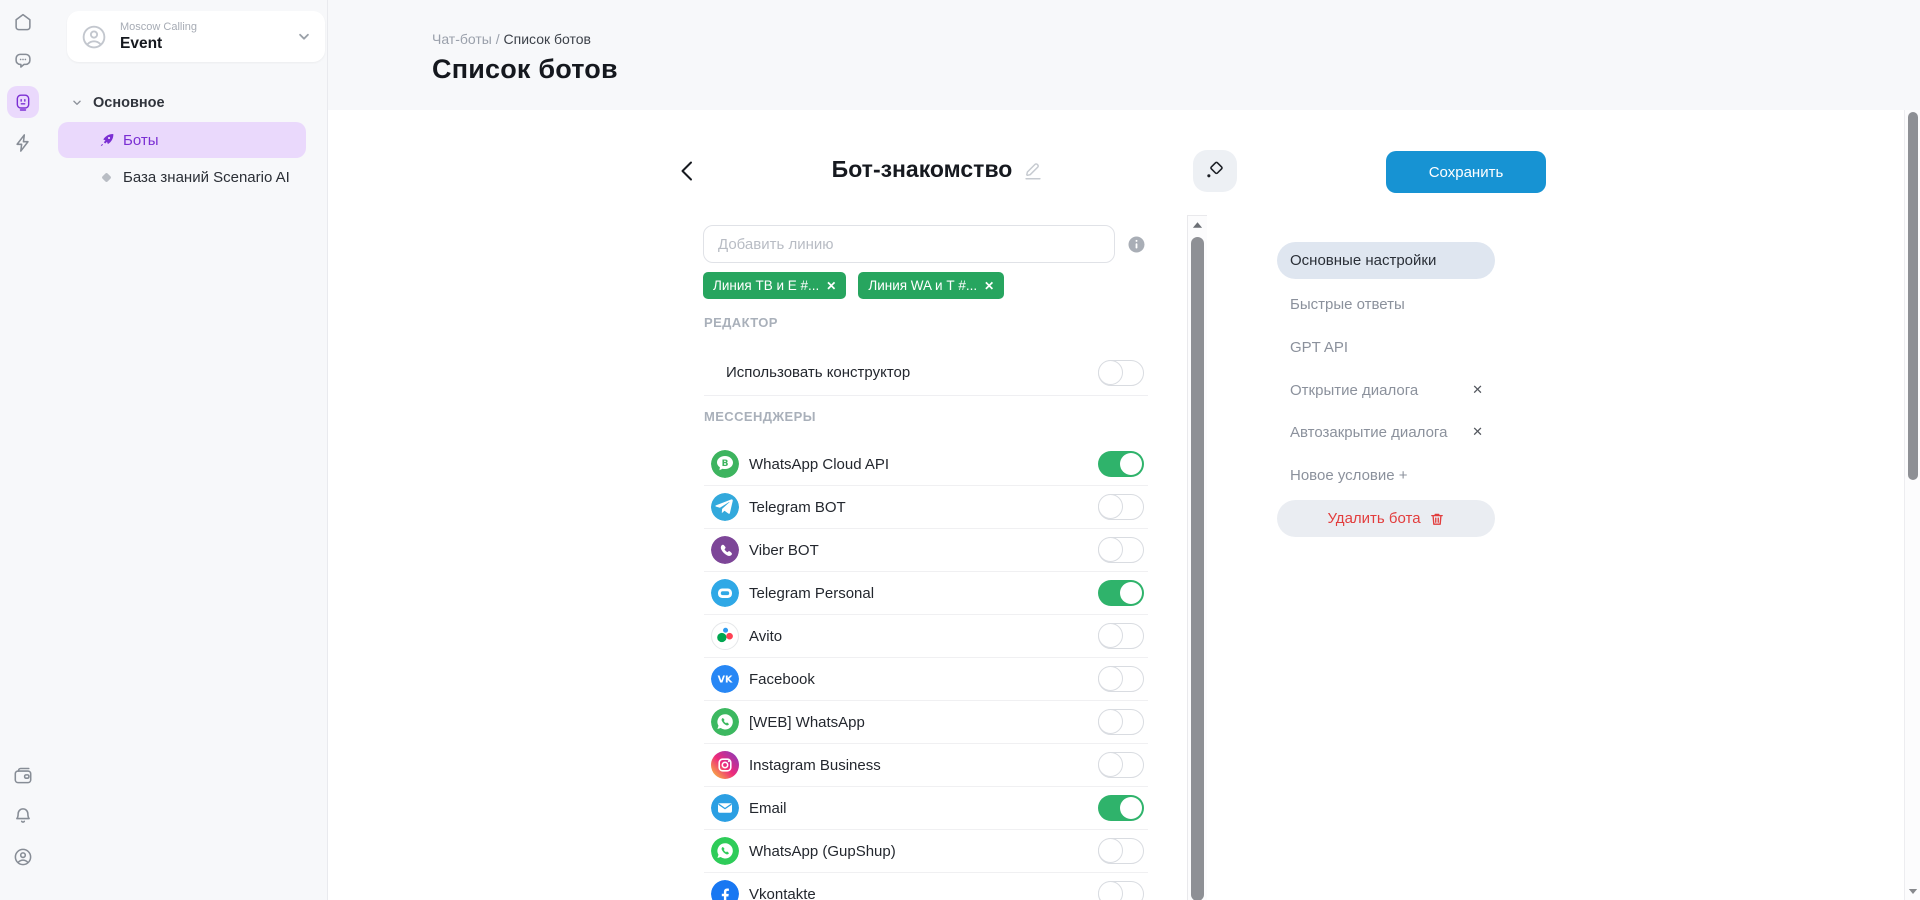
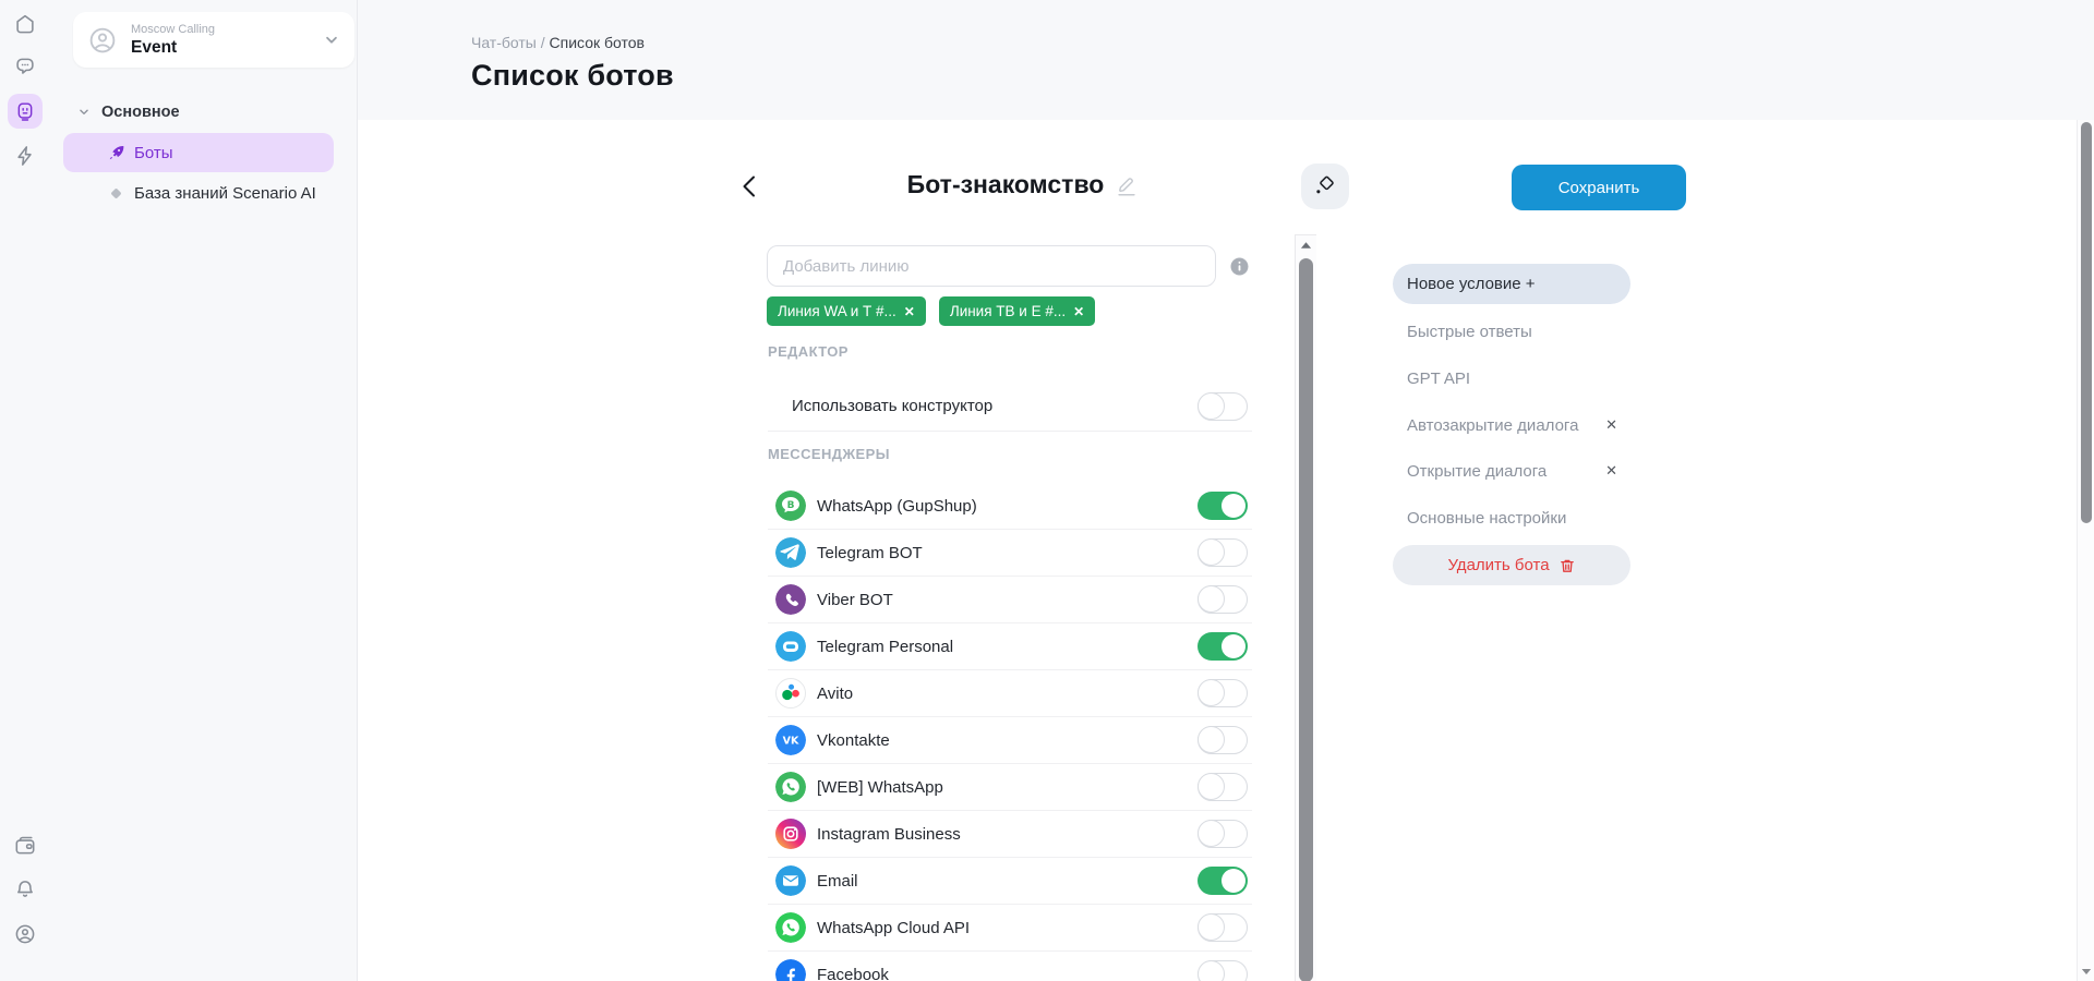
  Moscow Calling
  Event
  Основное
  Боты
  База знаний Scenario AI
  Чат-боты / Список ботов
  Список ботов
  Бот-знакомство
  Сохранить
  Добавить линию
- Линия ТВ и Е #...
+ Линия WA и Т #...
  ✕
- Линия WA и Т #...
+ Линия ТВ и Е #...
  ✕
  РЕДАКТОР
  Использовать конструктор
  МЕССЕНДЖЕРЫ
  B
- WhatsApp Cloud API
+ WhatsApp (GupShup)
  Telegram BOT
  Viber BOT
  Telegram Personal
  Avito
  VK
- Facebook
+ Vkontakte
  [WEB] WhatsApp
  Instagram Business
  Email
- WhatsApp (GupShup)
+ WhatsApp Cloud API
- Vkontakte
+ Facebook
- Основные настройки
+ Новое условие +
  Быстрые ответы
  GPT API
- Открытие диалога
+ Автозакрытие диалога
  ✕
- Автозакрытие диалога
+ Открытие диалога
  ✕
- Новое условие +
+ Основные настройки
  Удалить бота
